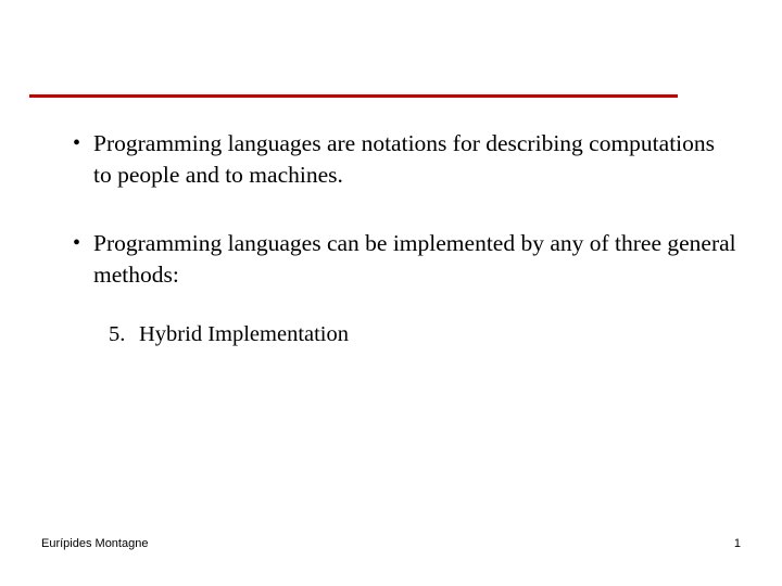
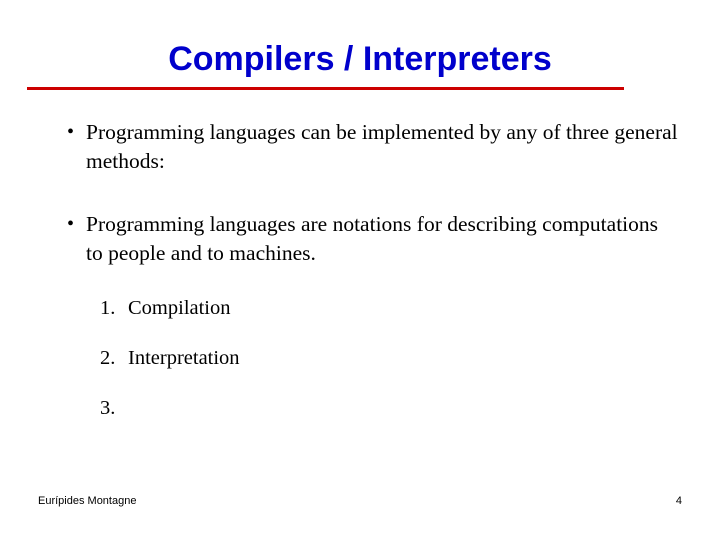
+ Compilers / Interpreters
  •
- Programming languages are notations for describing computations to people and to machines.
+ Programming languages can be implemented by any of three general methods:
  •
- Programming languages can be implemented by any of three general methods:
+ Programming languages are notations for describing computations to people and to machines.
+ 1.
+ Compilation
+ 2.
+ Interpretation
- 5.
+ 3.
- Hybrid Implementation
  Eurípides Montagne
- 1
+ 4
